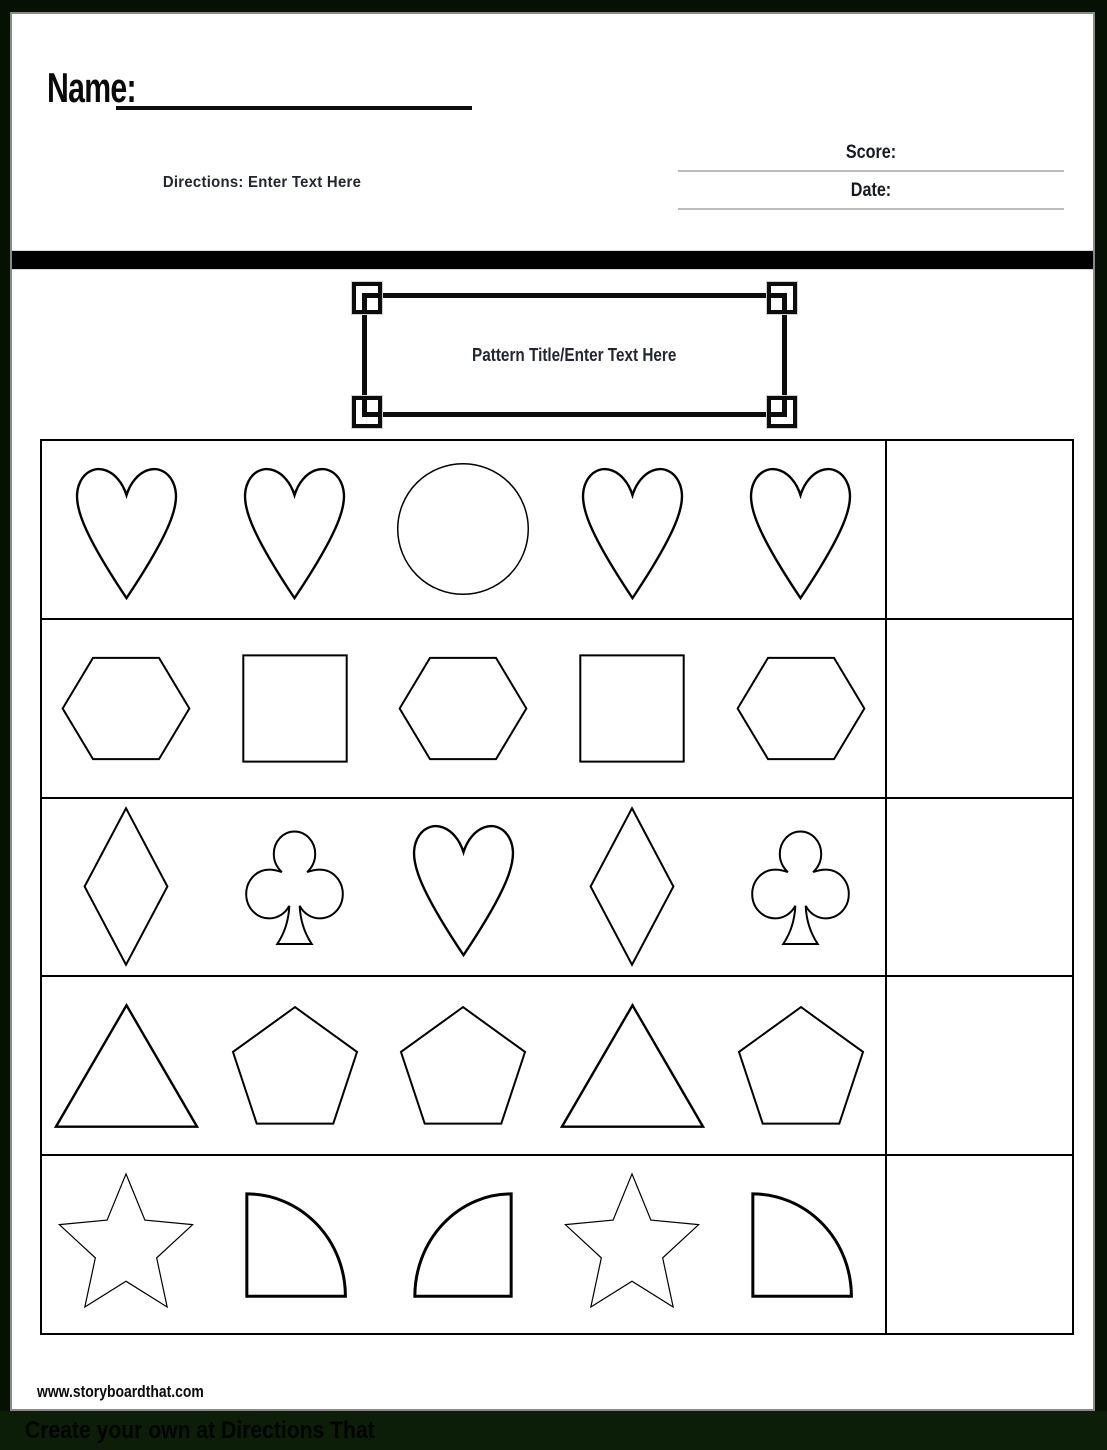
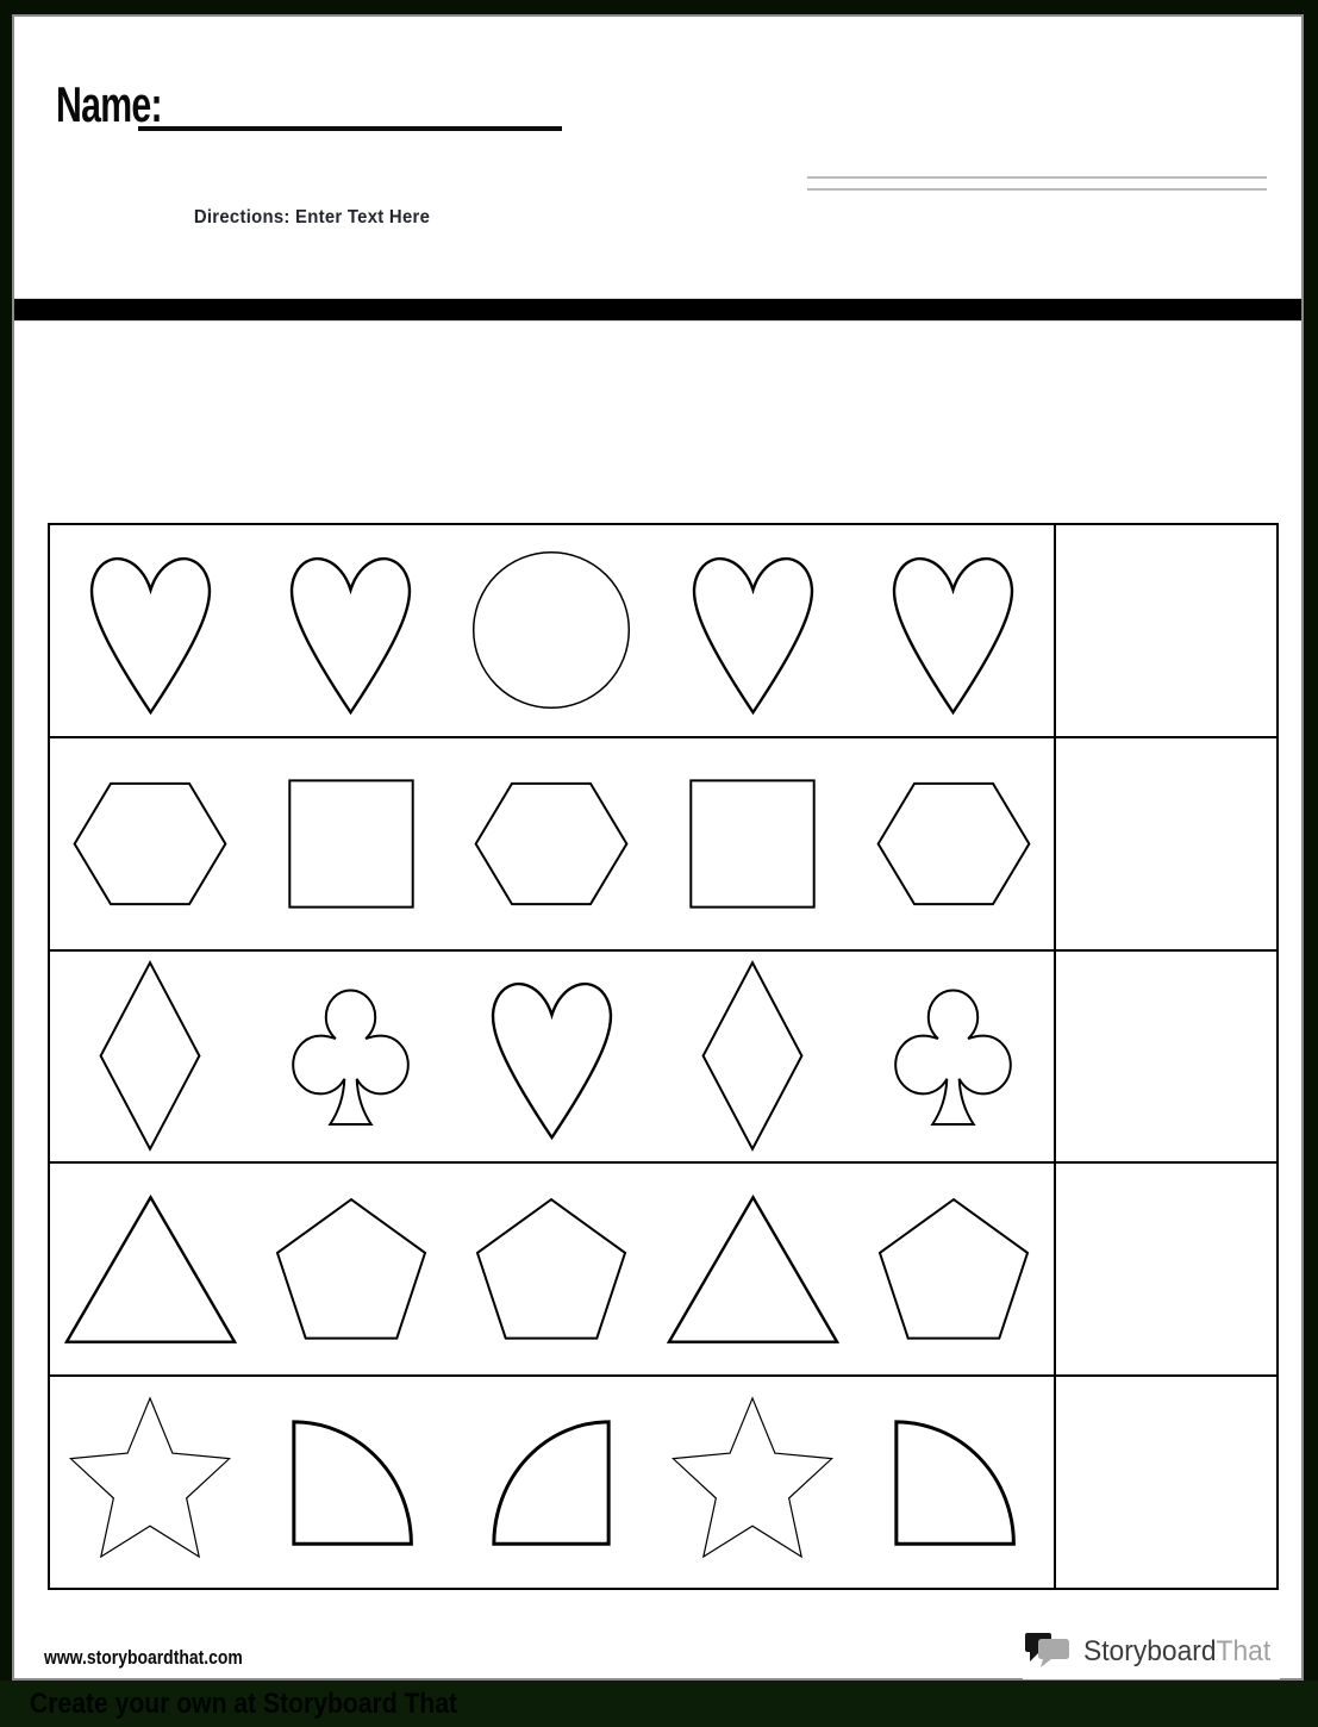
  Name:
  Directions: Enter Text Here
- Score:
- Date:
- Pattern Title/Enter Text Here
  www.storyboardthat.com
+ StoryboardThat
- Create your own at Directions That
+ Create your own at Storyboard That
